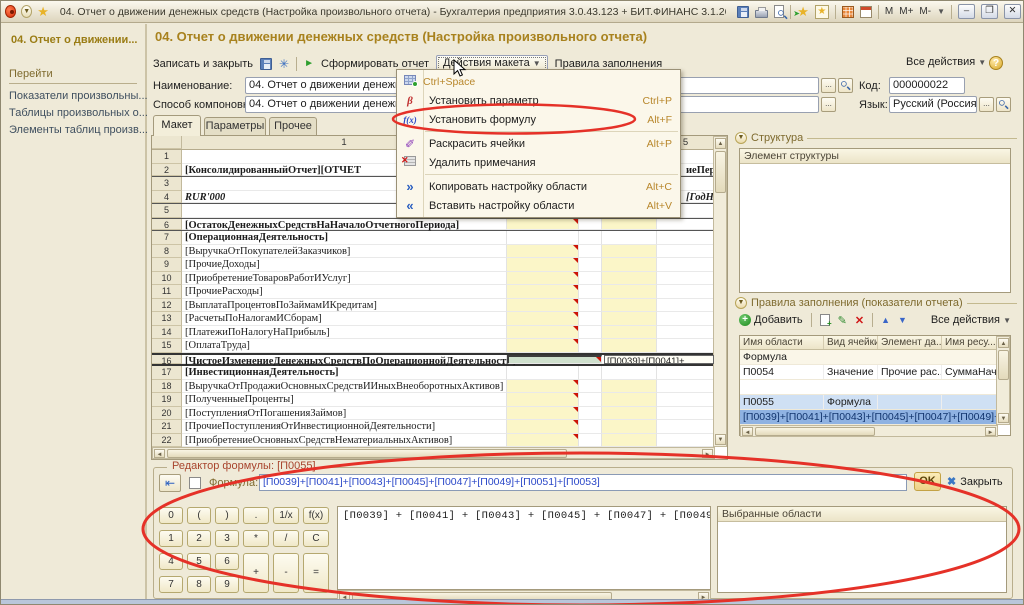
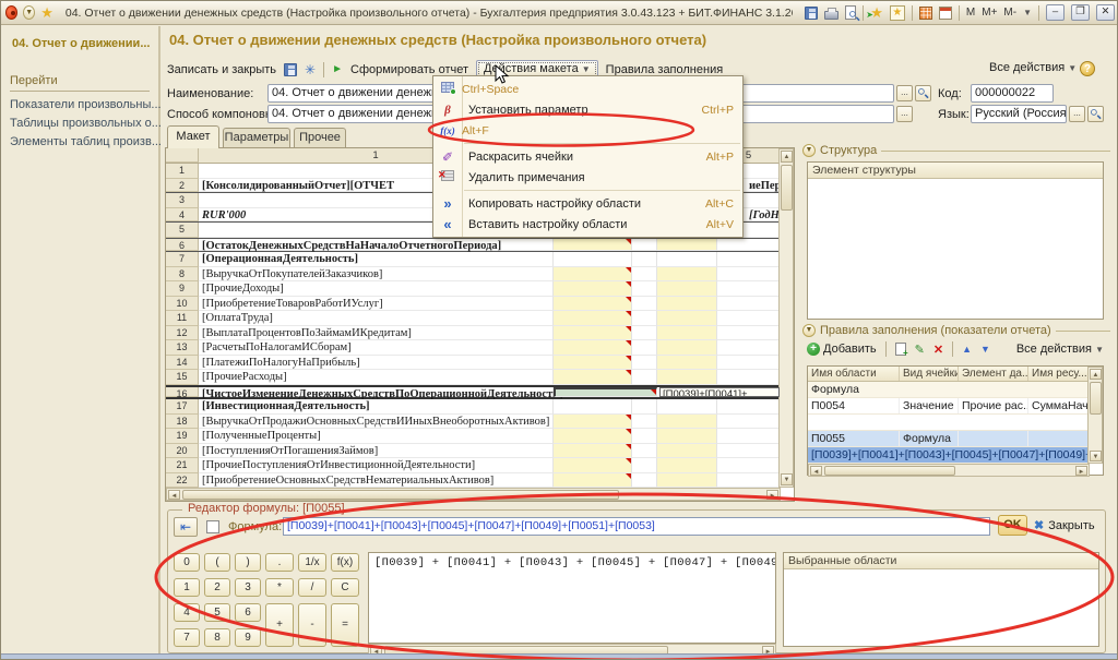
  ★
  04. Отчет о движении денежных средств (Настройка произвольного отчета) - Бухгалтерия предприятия 3.0.43.123 + БИТ.ФИНАНС 3.1.2
  ★
  ➤
  ★
  М
  М+
  М-
  ▼
  –
  ❐
  ✕
  04. Отчет о движении...
  Перейти
  Показатели произвольны...
  Таблицы произвольных о...
  Элементы таблиц произв...
  04. Отчет о движении денежных средств (Настройка произвольного отчета)
  Записать и закрыть
  ✳
  ►
  Сформировать отчет
  Дйствия макета ▼
  Правила заполнения
  Все действия ▼
  ?
  Наименование:
  ...
  Код:
  000000022
  Способ компонов
  04. Отчет о движении денеж
  ...
  Язык:
  Русский (Россия
  ...
  Макет
  Параметры
  Прочее
  1
  5
  1
  2
  [КонсолидированныйОтчет][ОТЧЕТ
  иеПе
  3
  4
  RUR'000
  [ГодН
  5
  6
  [ОстатокДенежныхСредствНаНачалоОтчетногоПериода]
  7
  [ОперационнаяДеятельность]
  8
  [ВыручкаОтПокупателейЗаказчиков]
  9
  [ПрочиеДоходы]
  10
  [ПриобретениеТоваровРаботИУслуг]
  11
- [ПрочиеРасходы]
+ [ОплатаТруда]
  12
  [ВыплатаПроцентовПоЗаймамИКредитам]
  13
  [РасчетыПоНалогамИСборам]
  14
  [ПлатежиПоНалогуНаПрибыль]
  15
- [ОплатаТруда]
+ [ПрочиеРасходы]
  16
  [ЧистоеИзменениеДенежныхСредствПоОперационнойДеятельност
  [П0039]+[П0041]+
  17
  [ИнвестиционнаяДеятельность]
  18
  [ВыручкаОтПродажиОсновныхСредствИИныхВнеоборотныхАктивов]
  19
  [ПолученныеПроценты]
  20
  [ПоступленияОтПогашенияЗаймов]
  21
  [ПрочиеПоступленияОтИнвестиционнойДеятельности]
  22
  [ПриобретениеОсновныхСредствНематериальныхАктивов]
  Структура
  Элемент структуры
  Правила заполнения (показатели отчета)
  +
  Добавить
  +
  ✎
  ✕
  ▲
  ▼
  Все действия ▼
  Имя области
  Вид ячейки
  Элемент да..
  Имя ресу...
  Формула
  П0054
  Значение
  Прочие рас..
  СуммаНач
  П0055
  Формула
  [П0039]+[П0041]+[П0043]+[П0045]+[П0047]+[П0049]
  Редактор формулы: [П0055]
  ⇤
  Фоула:
  [П0039]+[П0041]+[П0043]+[П0045]+[П0047]+[П0049]+[П0051]+[П0053]
  ✖
  Закрыть
  0
  (
  )
  .
  1/x
  f(x)
  1
  2
  3
  *
  /
  C
  4
  5
  6
  7
  8
  9
  +
  -
  =
  [П0039] + [П0041] + [П0043] + [П0045] + [П0047] + [П0049
  Выбранные области
  Ctrl+Space
  β
  Установить параметр
  Ctrl+P
  f(x)
- Установить формулу
  Alt+F
  ✐
  Раскрасить ячейки
  Alt+P
  ✕
  Удалить примечания
  »
  Копировать настройку области
  Alt+C
  «
  Вставить настройку области
  Alt+V
